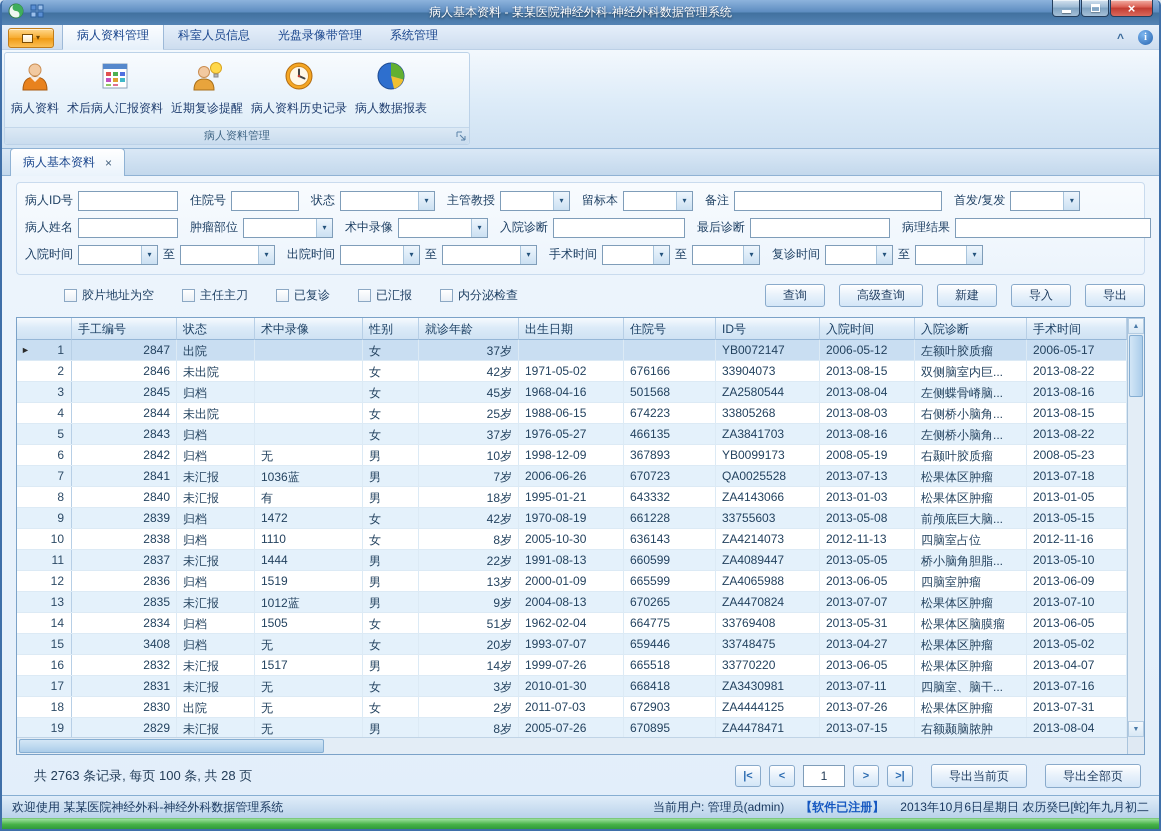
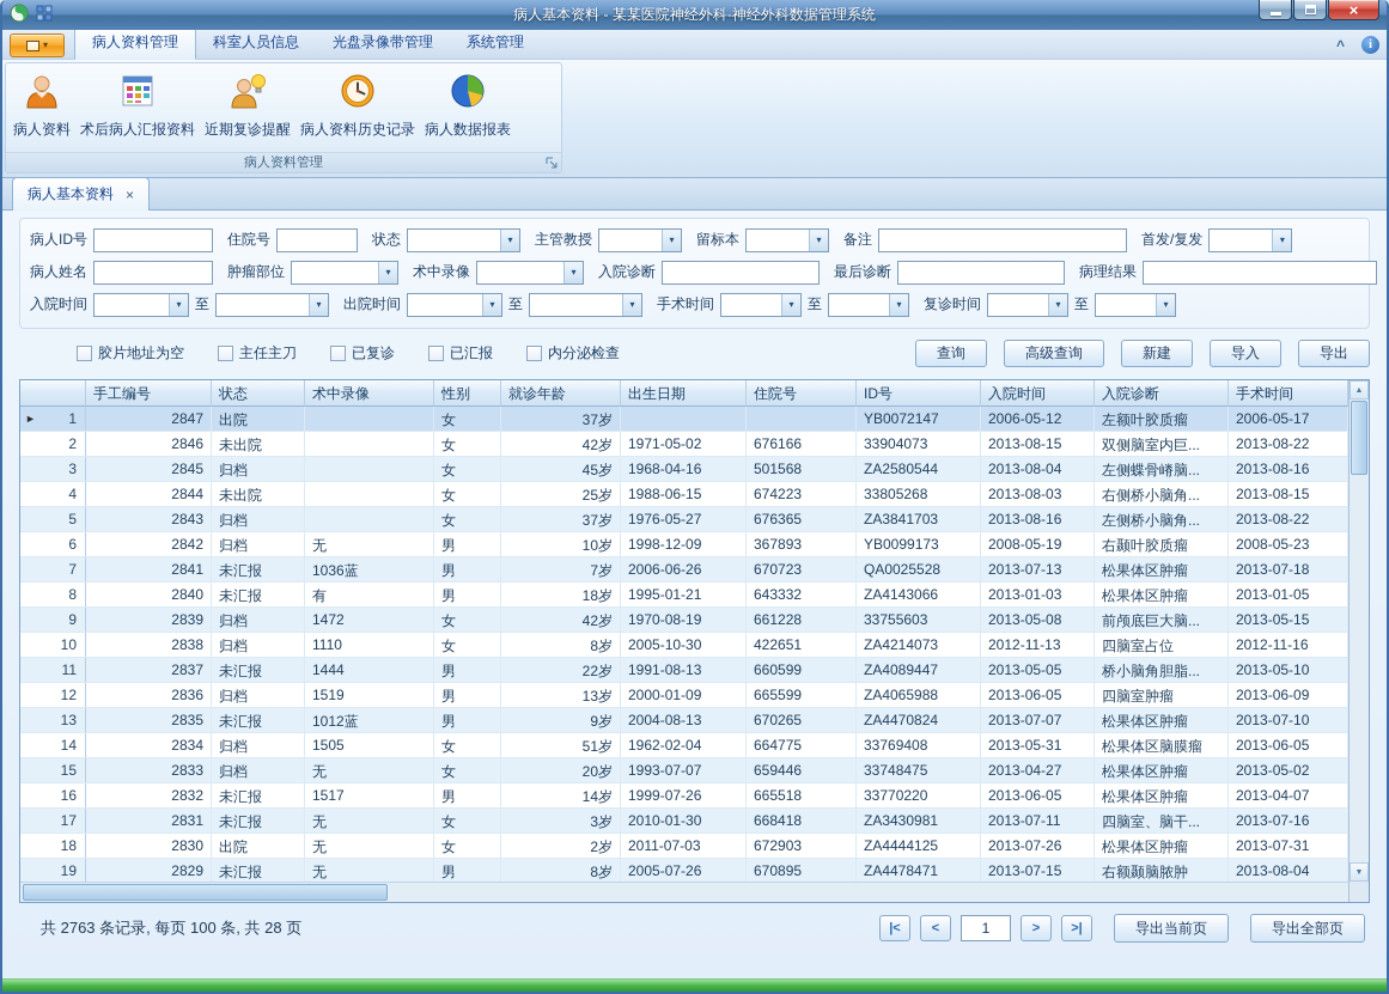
  病人基本资料 - 某某医院神经外科-神经外科数据管理系统
  ×
  ▾
  病人资料管理
  科室人员信息
  光盘录像带管理
  系统管理
  ^
  i
  病人资料
  术后病人汇报资料
  近期复诊提醒
  病人资料历史记录
  病人数据报表
  病人资料管理
  病人基本资料
  ×
  病人ID号
  住院号
  状态
  ▾
  主管教授
  ▾
  留标本
  ▾
  备注
  首发/复发
  ▾
  病人姓名
  肿瘤部位
  ▾
  术中录像
  ▾
  入院诊断
  最后诊断
  病理结果
  入院时间
  ▾
  至
  ▾
  出院时间
  ▾
  至
  ▾
  手术时间
  ▾
  至
  ▾
  复诊时间
  ▾
  至
  ▾
  胶片地址为空
  主任主刀
  已复诊
  已汇报
  内分泌检查
  查询
  高级查询
  新建
  导入
  导出
  手工编号
  状态
  术中录像
  性别
  就诊年龄
  出生日期
  住院号
  ID号
  入院时间
  入院诊断
  手术时间
  ►
  1
  2847
  出院
  女
  37岁
  YB0072147
  2006-05-12
  左额叶胶质瘤
  2006-05-17
  2
  2846
  未出院
  女
  42岁
  1971-05-02
  676166
  33904073
  2013-08-15
  双侧脑室内巨...
  2013-08-22
  3
  2845
  归档
  女
  45岁
  1968-04-16
  501568
  ZA2580544
  2013-08-04
  左侧蝶骨嵴脑...
  2013-08-16
  4
  2844
  未出院
  女
  25岁
  1988-06-15
  674223
  33805268
  2013-08-03
  右侧桥小脑角...
  2013-08-15
  5
  2843
  归档
  女
  37岁
  1976-05-27
- 466135
+ 676365
  ZA3841703
  2013-08-16
  左侧桥小脑角...
  2013-08-22
  6
  2842
  归档
  无
  男
  10岁
  1998-12-09
  367893
  YB0099173
  2008-05-19
  右颞叶胶质瘤
  2008-05-23
  7
  2841
  未汇报
  1036蓝
  男
  7岁
  2006-06-26
  670723
  QA0025528
  2013-07-13
  松果体区肿瘤
  2013-07-18
  8
  2840
  未汇报
  有
  男
  18岁
  1995-01-21
  643332
  ZA4143066
  2013-01-03
  松果体区肿瘤
  2013-01-05
  9
  2839
  归档
  1472
  女
  42岁
  1970-08-19
  661228
  33755603
  2013-05-08
  前颅底巨大脑...
  2013-05-15
  10
  2838
  归档
  1110
  女
  8岁
  2005-10-30
- 636143
+ 422651
  ZA4214073
  2012-11-13
  四脑室占位
  2012-11-16
  11
  2837
  未汇报
  1444
  男
  22岁
  1991-08-13
  660599
  ZA4089447
  2013-05-05
  桥小脑角胆脂...
  2013-05-10
  12
  2836
  归档
  1519
  男
  13岁
  2000-01-09
  665599
  ZA4065988
  2013-06-05
  四脑室肿瘤
  2013-06-09
  13
  2835
  未汇报
  1012蓝
  男
  9岁
  2004-08-13
  670265
  ZA4470824
  2013-07-07
  松果体区肿瘤
  2013-07-10
  14
  2834
  归档
  1505
  女
  51岁
  1962-02-04
  664775
  33769408
  2013-05-31
  松果体区脑膜瘤
  2013-06-05
  15
- 3408
+ 2833
  归档
  无
  女
  20岁
  1993-07-07
  659446
  33748475
  2013-04-27
  松果体区肿瘤
  2013-05-02
  16
  2832
  未汇报
  1517
  男
  14岁
  1999-07-26
  665518
  33770220
  2013-06-05
  松果体区肿瘤
  2013-04-07
  17
  2831
  未汇报
  无
  女
  3岁
  2010-01-30
  668418
  ZA3430981
  2013-07-11
  四脑室、脑干...
  2013-07-16
  18
  2830
  出院
  无
  女
  2岁
  2011-07-03
  672903
  ZA4444125
  2013-07-26
  松果体区肿瘤
  2013-07-31
  19
  2829
  未汇报
  无
  男
  8岁
  2005-07-26
  670895
  ZA4478471
  2013-07-15
  右额颞脑脓肿
  2013-08-04
  共 2763 条记录, 每页 100 条, 共 28 页
  |<
  <
  1
  >
  >|
  导出当前页
  导出全部页
- 欢迎使用 某某医院神经外科-神经外科数据管理系统
- 当前用户: 管理员(admin)
- 【软件已注册】
- 2013年10月6日星期日 农历癸巳[蛇]年九月初二
